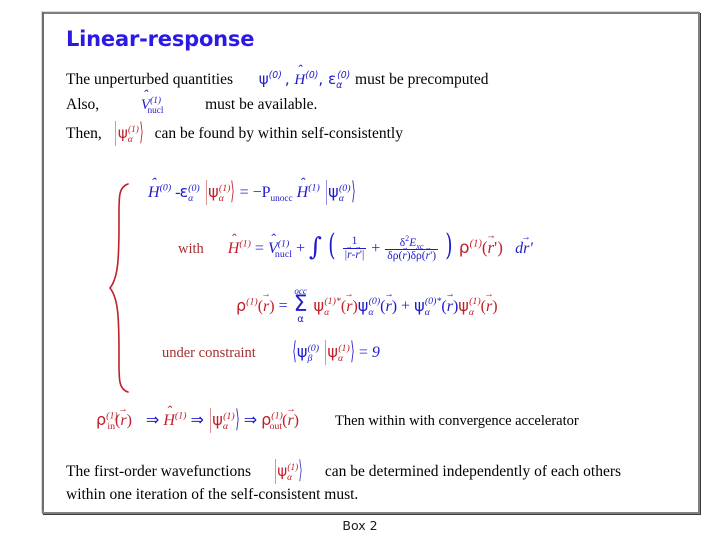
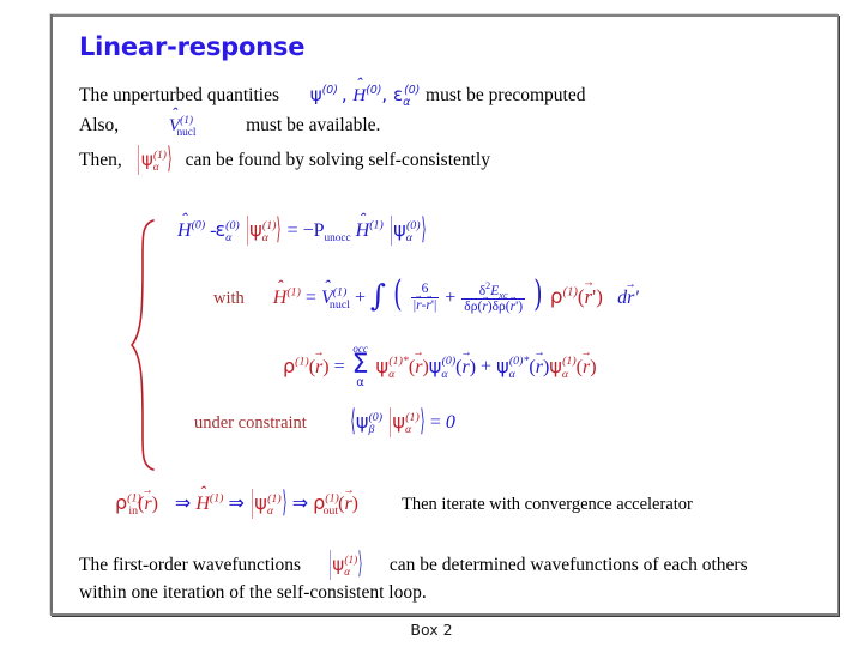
  Linear-response
  The unperturbed quantities ψ(0) , H(0), εα(0) must be precomputed
  Also, V(1)nucl must be available.
- Then, |ψα(1)⟩ can be found by within self-consistently
+ Then, |ψα(1)⟩ can be found by solving self-consistently
  H(0) -εα(0) |ψα(1)⟩ = −Punocc H(1) |ψα(0)⟩
  with H(1) = V(1)nucl + ∫ (
- 1
+ 6
  |r-r'|
  +
  δ2Exc
  δρ(r)δρ(r')
  ) ρ(1)(r') dr'
  ρ(1)(r) =
  occ
  Σ
  α
  ψα(1)*(r)ψα(0)(r) + ψα(0)*(r)ψα(1)(r)
- under constraint ⟨ψβ(0) |ψα(1)⟩ = 9
+ under constraint ⟨ψβ(0) |ψα(1)⟩ = 0
- ρ(1)in(r) ⇒ H(1) ⇒ |ψα(1)⟩ ⇒ ρ(1)out(r) Then within with convergence accelerator
+ ρ(1)in(r) ⇒ H(1) ⇒ |ψα(1)⟩ ⇒ ρ(1)out(r) Then iterate with convergence accelerator
- The first-order wavefunctions |ψα(1)⟩ can be determined independently of each others
+ The first-order wavefunctions |ψα(1)⟩ can be determined wavefunctions of each others
- within one iteration of the self-consistent must.
+ within one iteration of the self-consistent loop.
  Box 2
